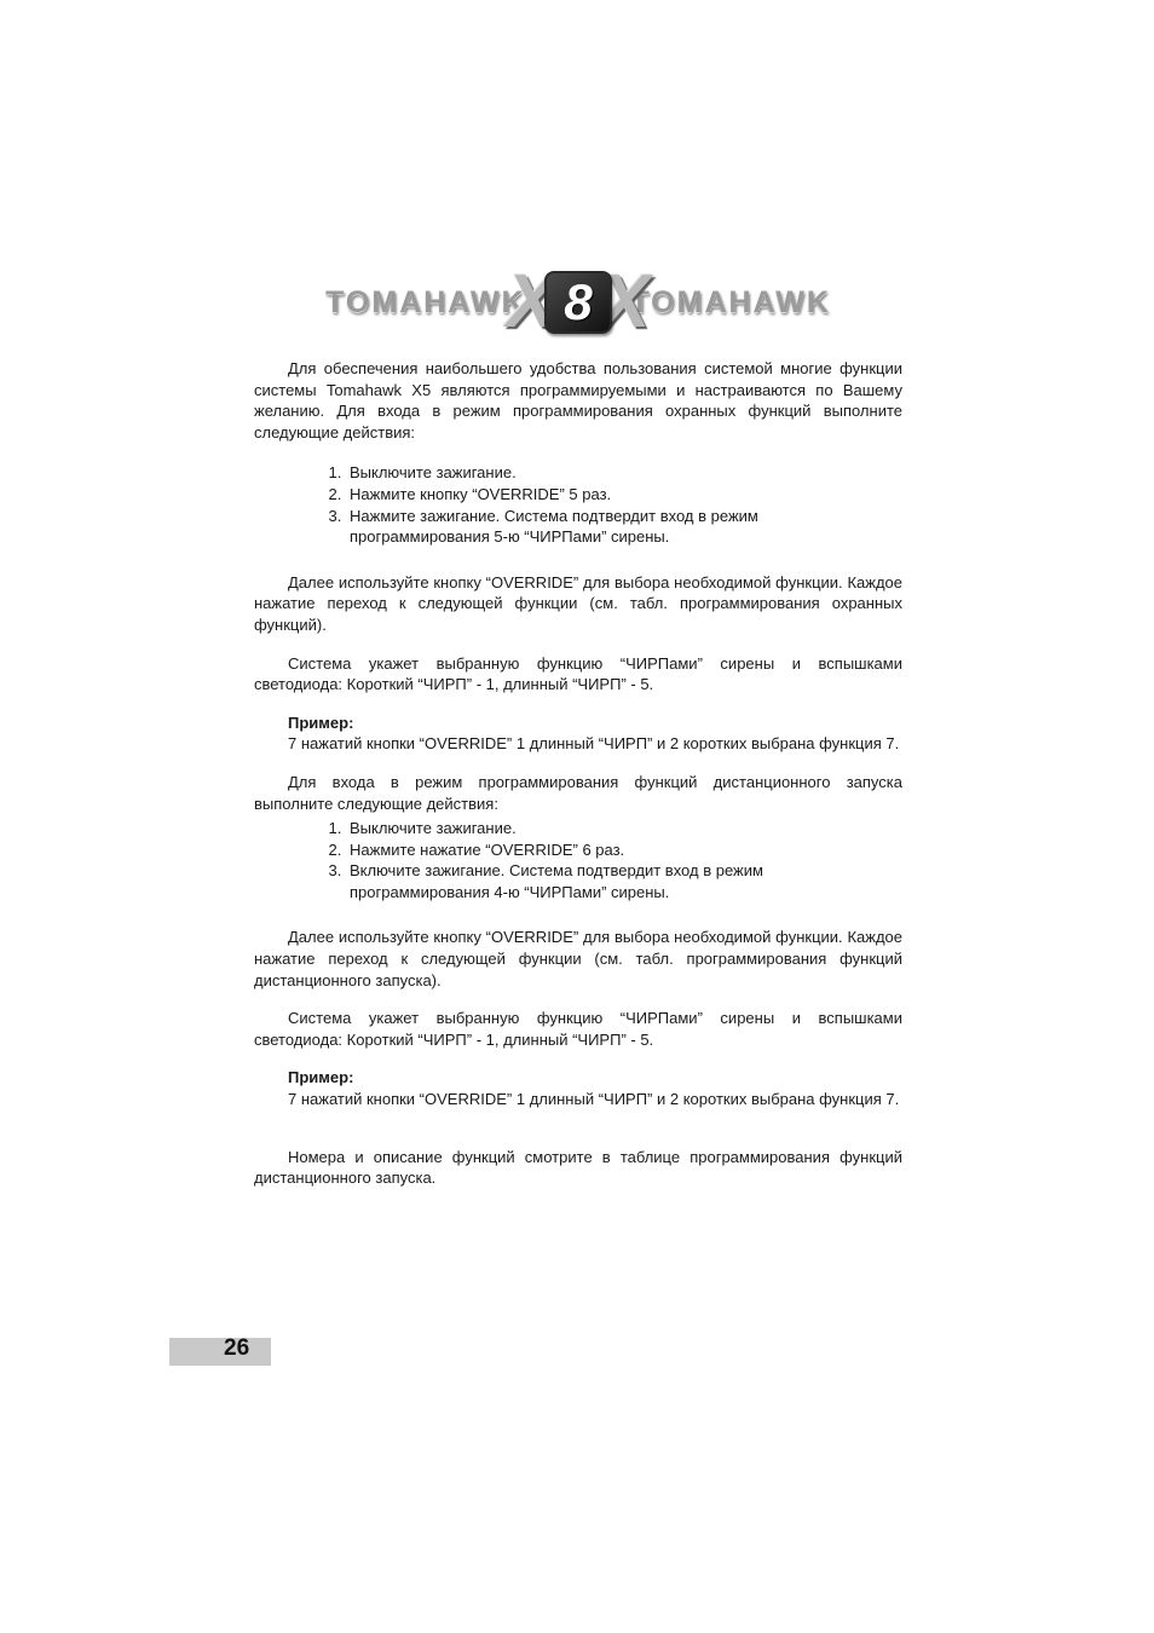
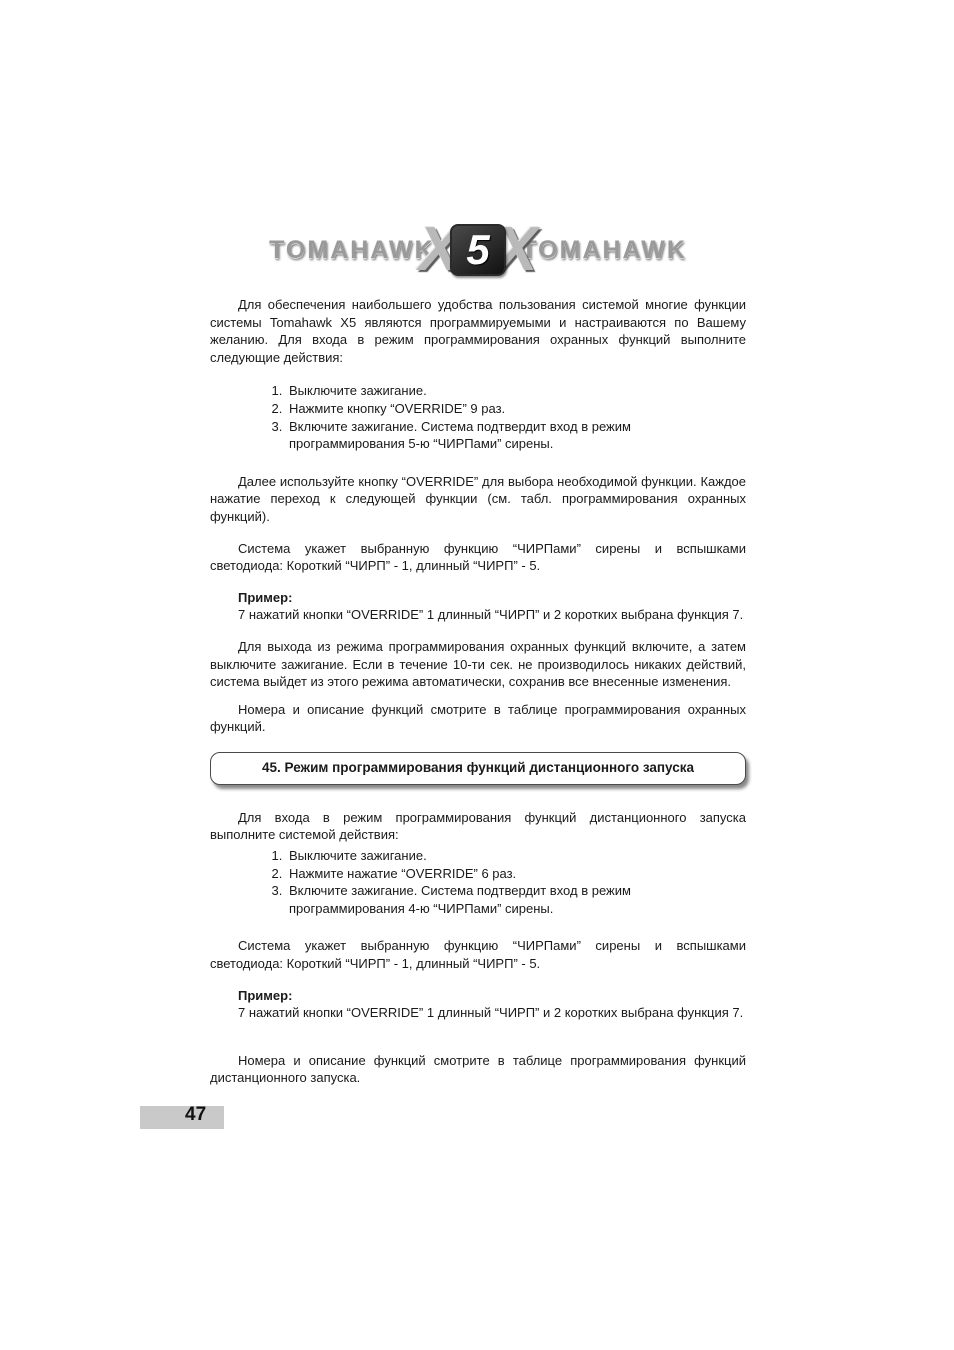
  TOMAHAWK
  X
- 8
+ 5
  X
  TOMAHAWK
  Для обеспечения наибольшего удобства пользования системой многие функции системы Tomahawk X5 являются программируемыми и настраиваются по Вашему желанию. Для входа в режим программирования охранных функций выполните следующие действия:
  Выключите зажигание.
- Нажмите кнопку “OVERRIDE” 5 раз.
+ Нажмите кнопку “OVERRIDE” 9 раз.
- Нажмите зажигание. Система подтвердит вход в режим программирования 5-ю “ЧИРПами” сирены.
+ Включите зажигание. Система подтвердит вход в режим программирования 5-ю “ЧИРПами” сирены.
  Далее используйте кнопку “OVERRIDE” для выбора необходимой функции. Каждое нажатие переход к следующей функции (см. табл. программирования охранных функций).
  Система укажет выбранную функцию “ЧИРПами” сирены и вспышками светодиода: Короткий “ЧИРП” - 1, длинный “ЧИРП” - 5.
  Пример:
  7 нажатий кнопки “OVERRIDE” 1 длинный “ЧИРП” и 2 коротких выбрана функция 7.
+ Для выхода из режима программирования охранных функций включите, а затем выключите зажигание. Если в течение 10-ти сек. не производилось никаких действий, система выйдет из этого режима автоматически, сохранив все внесенные изменения.
+ Номера и описание функций смотрите в таблице программирования охранных функций.
+ 45. Режим программирования функций дистанционного запуска
- Для входа в режим программирования функций дистанционного запуска выполните следующие действия:
+ Для входа в режим программирования функций дистанционного запуска выполните системой действия:
  Выключите зажигание.
  Нажмите нажатие “OVERRIDE” 6 раз.
  Включите зажигание. Система подтвердит вход в режим программирования 4-ю “ЧИРПами” сирены.
- Далее используйте кнопку “OVERRIDE” для выбора необходимой функции. Каждое нажатие переход к следующей функции (см. табл. программирования функций дистанционного запуска).
  Система укажет выбранную функцию “ЧИРПами” сирены и вспышками светодиода: Короткий “ЧИРП” - 1, длинный “ЧИРП” - 5.
  Пример:
  7 нажатий кнопки “OVERRIDE” 1 длинный “ЧИРП” и 2 коротких выбрана функция 7.
  Номера и описание функций смотрите в таблице программирования функций дистанционного запуска.
- 26
+ 47
